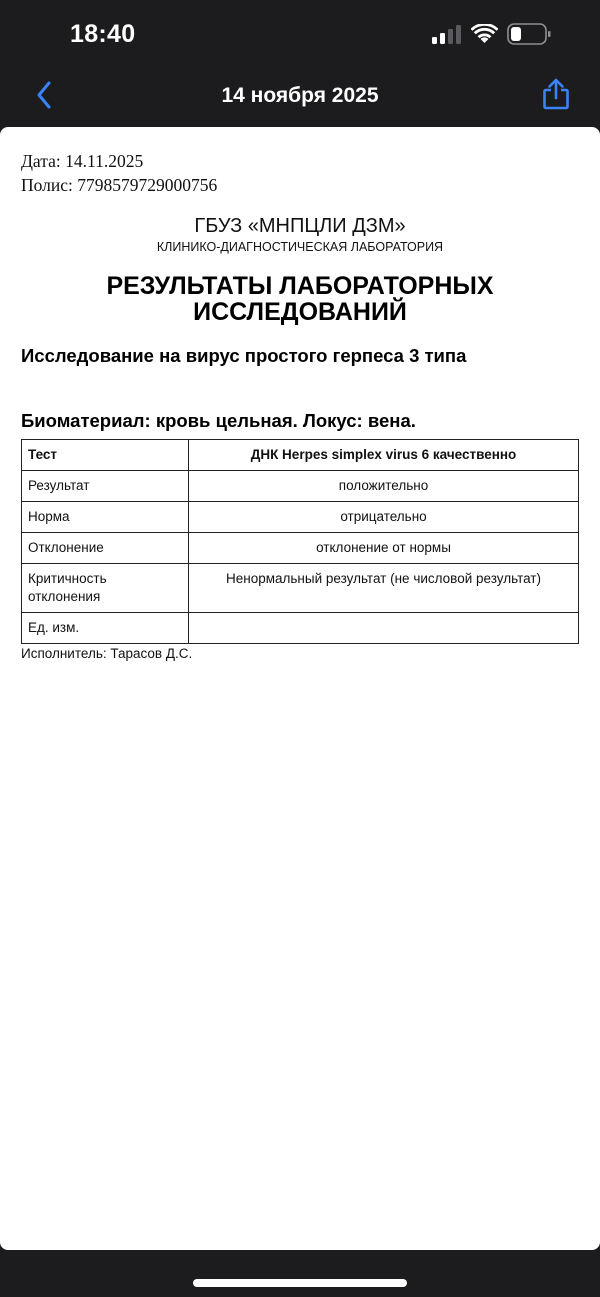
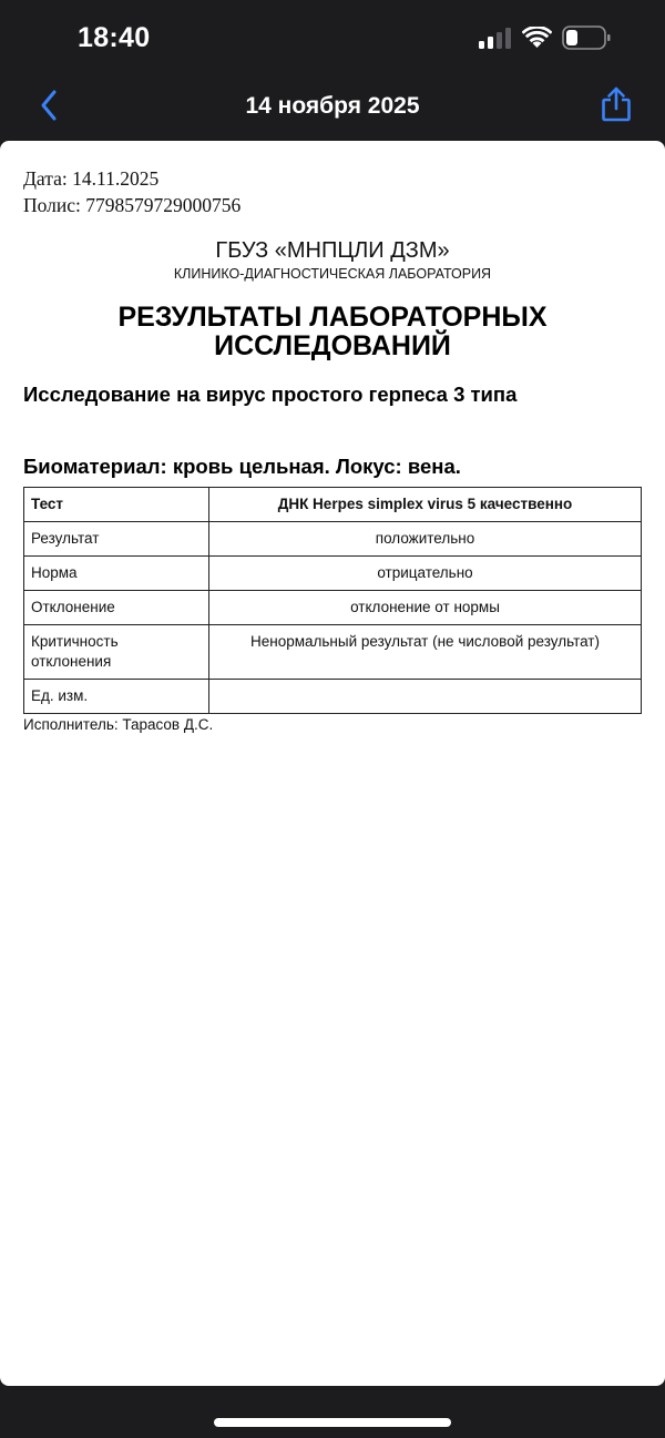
  18:40
  14 ноября 2025
  Дата: 14.11.2025
  Полис: 7798579729000756
  ГБУЗ «МНПЦЛИ ДЗМ»
  КЛИНИКО-ДИАГНОСТИЧЕСКАЯ ЛАБОРАТОРИЯ
  РЕЗУЛЬТАТЫ ЛАБОРАТОРНЫХ
  ИССЛЕДОВАНИЙ
  Исследование на вирус простого герпеса 3 типа
  Биоматериал: кровь цельная. Локус: вена.
- Тест	ДНК Herpes simplex virus 6 качественно
+ Тест	ДНК Herpes simplex virus 5 качественно
  Результат	положительно
  Норма	отрицательно
  Отклонение	отклонение от нормы
  Критичность отклонения	Ненормальный результат (не числовой результат)
  Ед. изм.
  Исполнитель: Тарасов Д.С.
